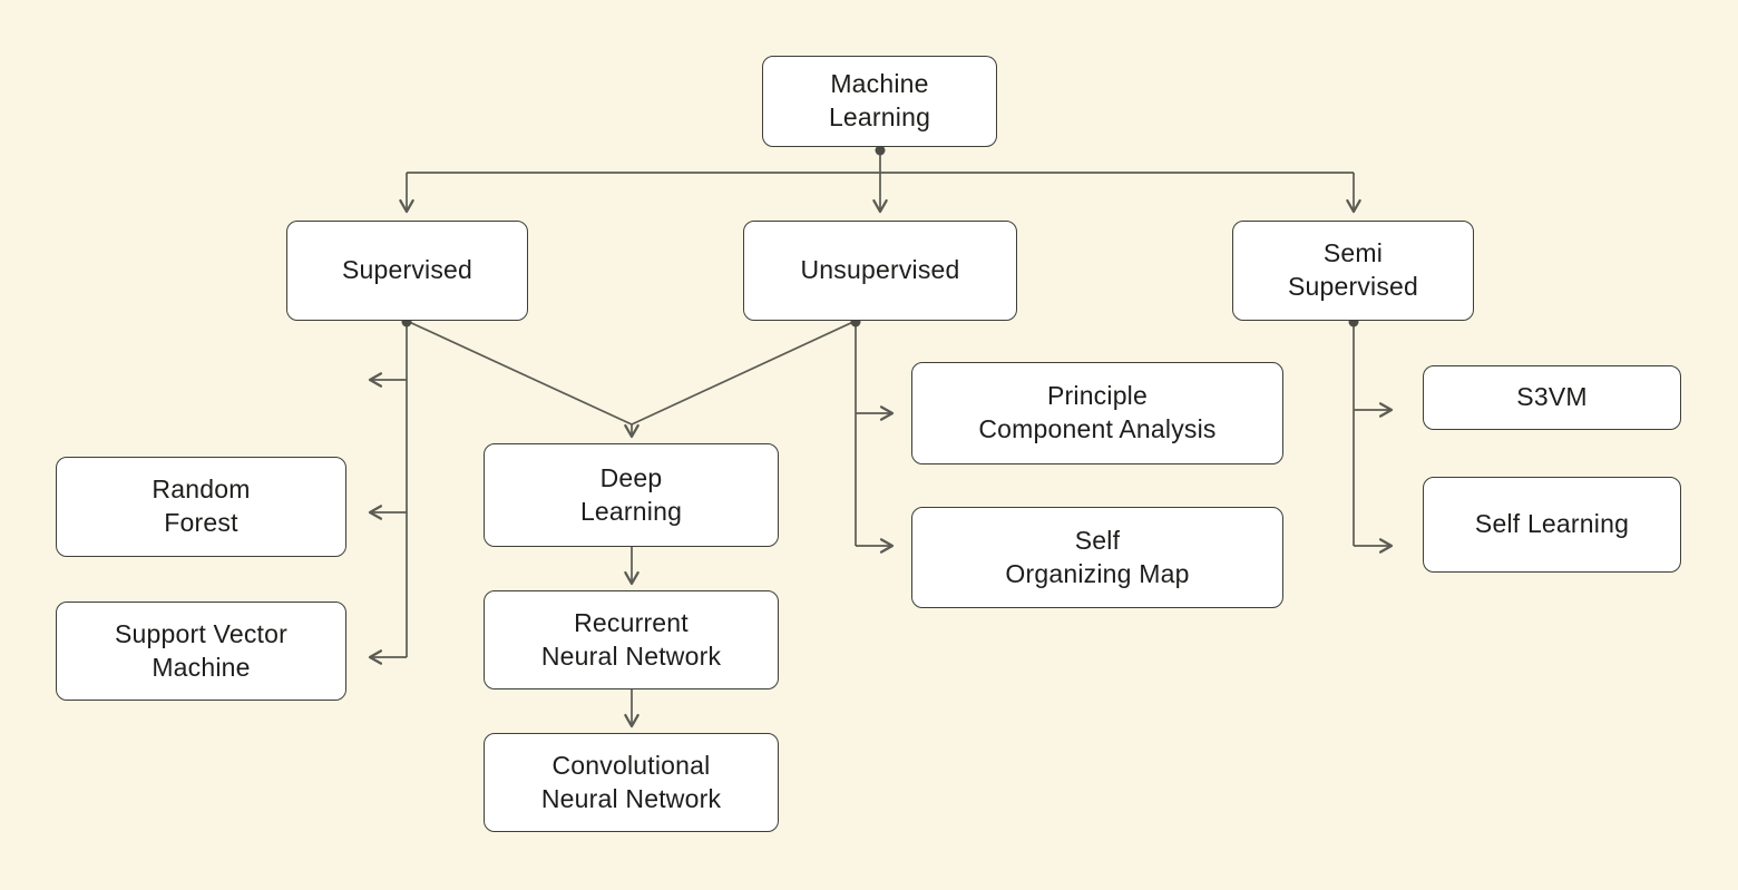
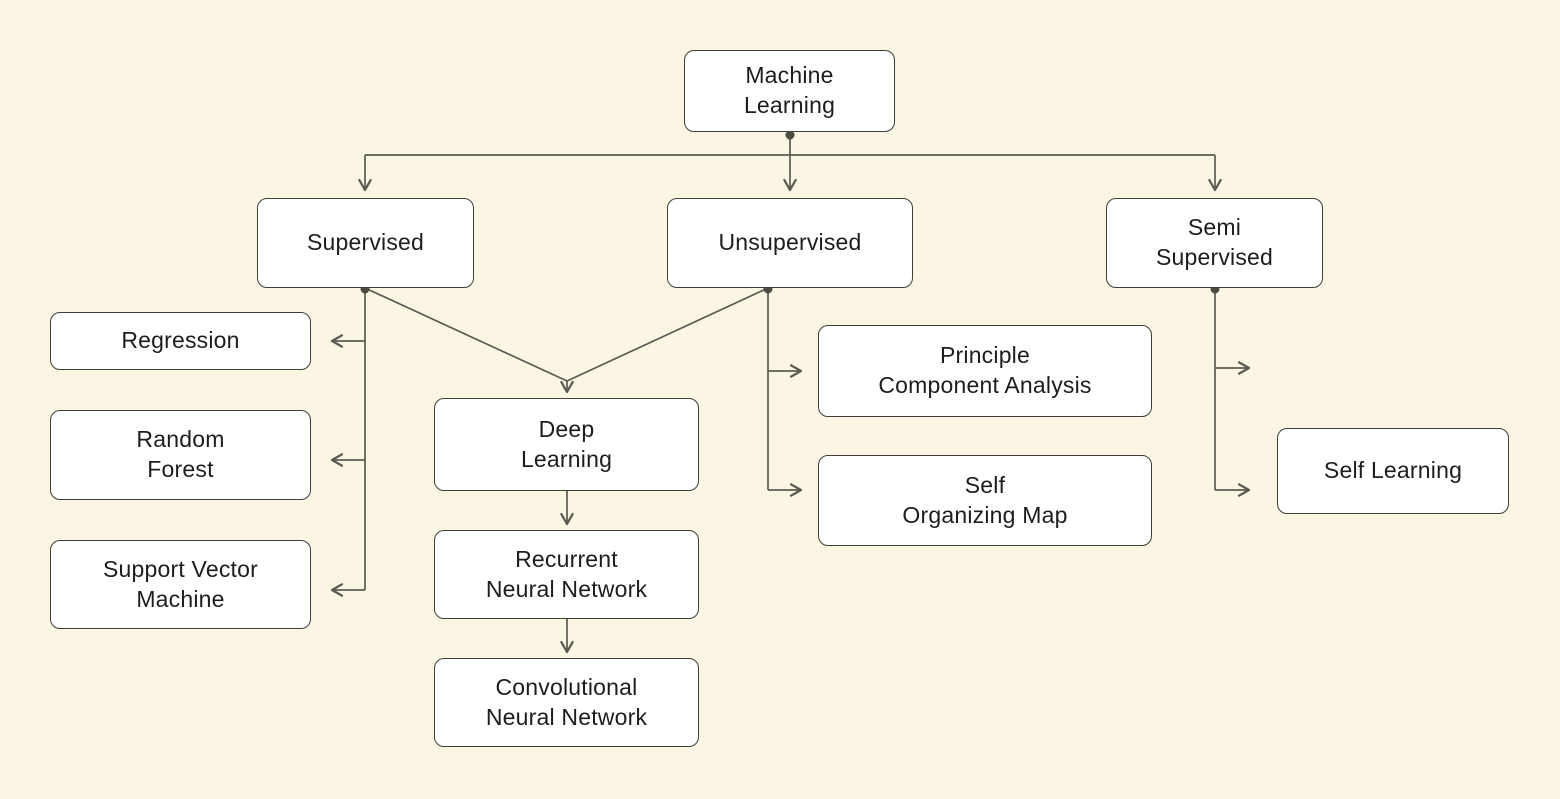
  Machine
  Learning
  Supervised
  Unsupervised
  Semi
  Supervised
+ Regression
  Random
  Forest
  Support Vector
  Machine
  Deep
  Learning
  Recurrent
  Neural Network
  Convolutional
  Neural Network
  Principle
  Component Analysis
  Self
  Organizing Map
- S3VM
  Self Learning
